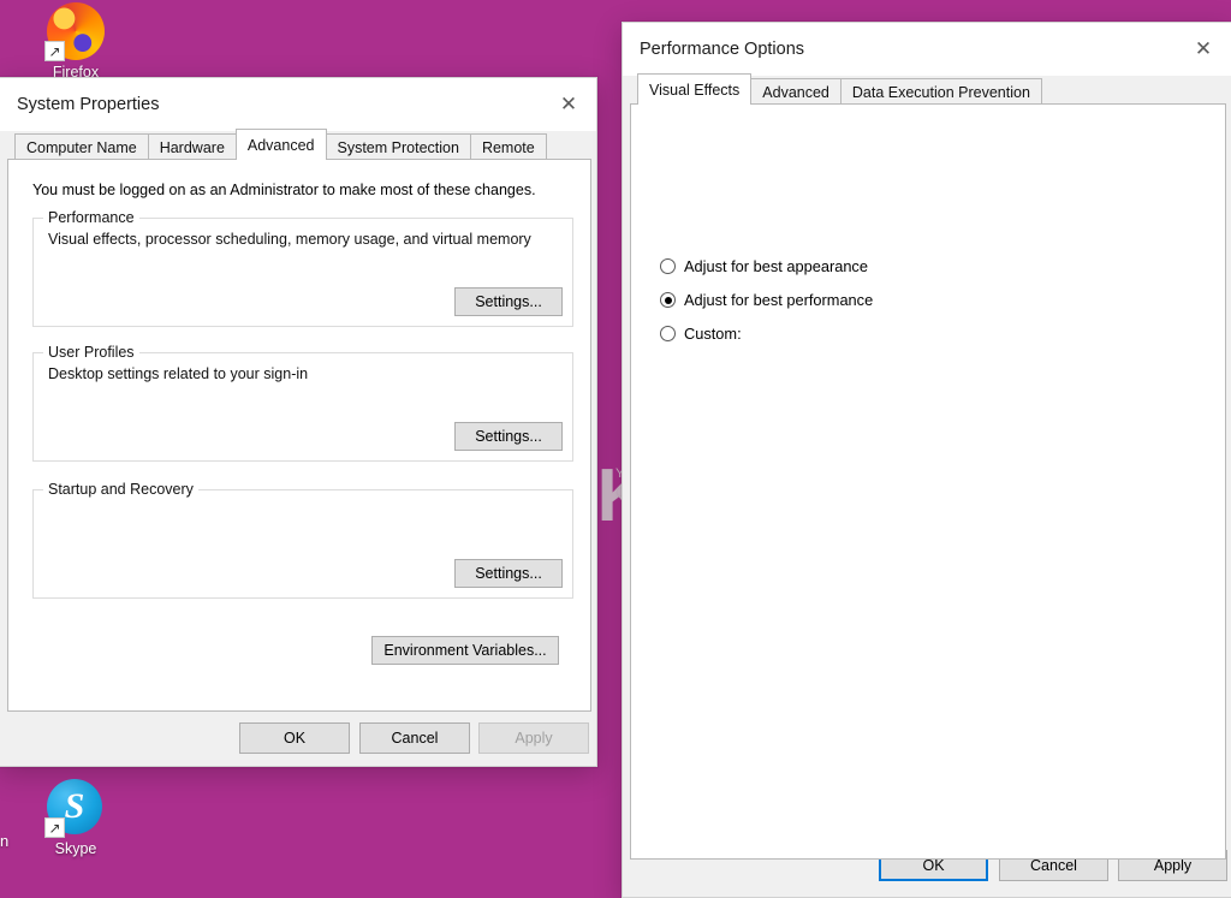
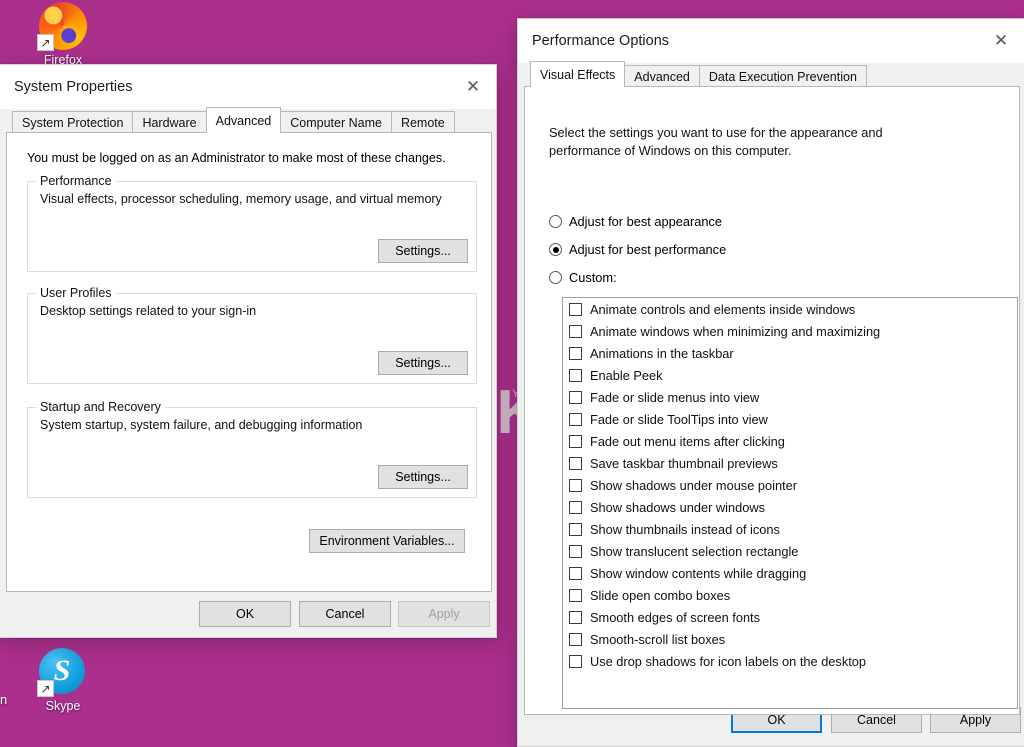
  ↗
  Firefox
  S
  ↗
  Skype
  n
  System Properties
  ✕
- Computer Name
+ System Protection
  Hardware
  Advanced
- System Protection
+ Computer Name
  Remote
  You must be logged on as an Administrator to make most of these changes.
  Performance
  Visual effects, processor scheduling, memory usage, and virtual memory
  Settings...
  User Profiles
  Desktop settings related to your sign-in
  Settings...
  Startup and Recovery
+ System startup, system failure, and debugging information
  Settings...
  Environment Variables...
  OK
  Cancel
  Apply
  Performance Options
  ✕
  Visual Effects
  Advanced
  Data Execution Prevention
+ Select the settings you want to use for the appearance and performance of Windows on this computer.
  Adjust for best appearance
  Adjust for best performance
  Custom:
+ Animate controls and elements inside windows
+ Animate windows when minimizing and maximizing
+ Animations in the taskbar
+ Enable Peek
+ Fade or slide menus into view
+ Fade or slide ToolTips into view
+ Fade out menu items after clicking
+ Save taskbar thumbnail previews
+ Show shadows under mouse pointer
+ Show shadows under windows
+ Show thumbnails instead of icons
+ Show translucent selection rectangle
+ Show window contents while dragging
+ Slide open combo boxes
+ Smooth edges of screen fonts
+ Smooth-scroll list boxes
+ Use drop shadows for icon labels on the desktop
  OK
  Cancel
  Apply
